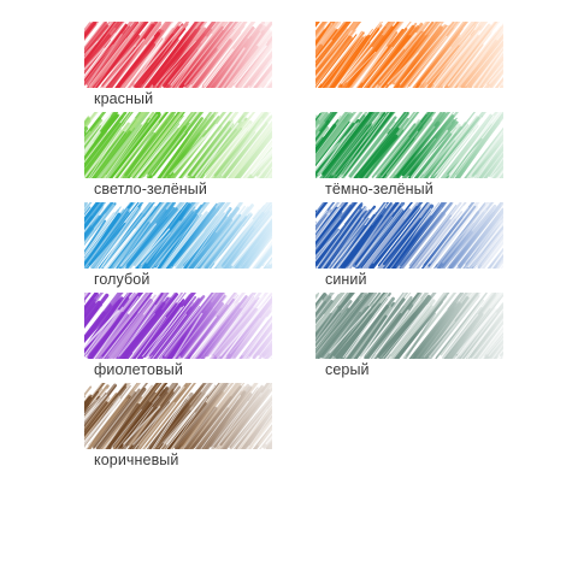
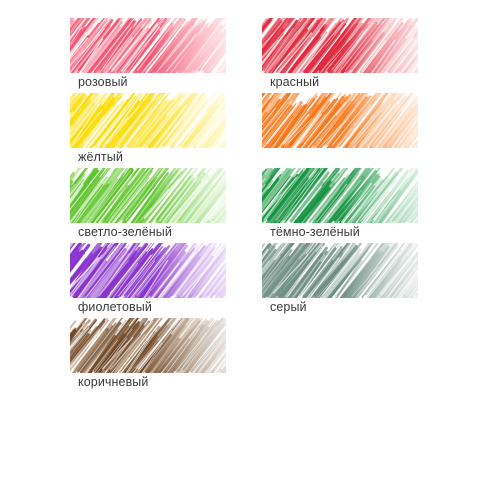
+ розовый
  красный
+ жёлтый
  светло-зелёный
  тёмно-зелёный
- голубой
- синий
  фиолетовый
  серый
  коричневый
